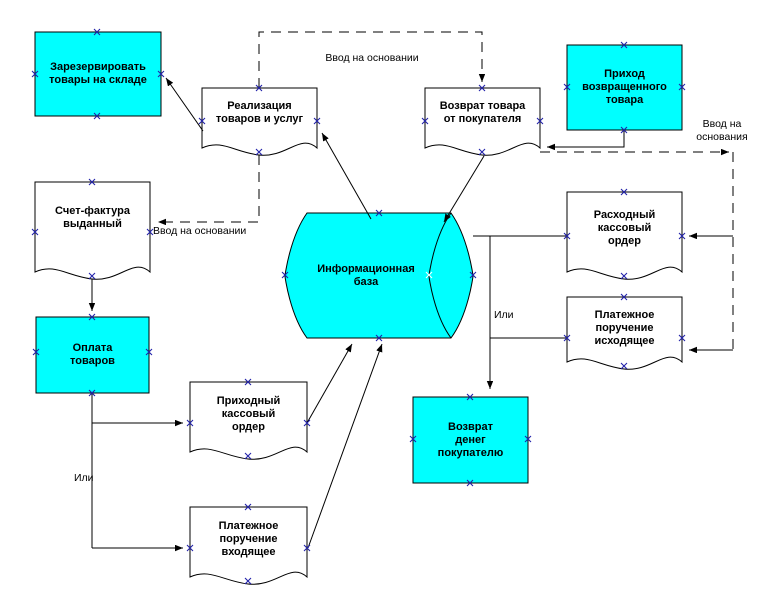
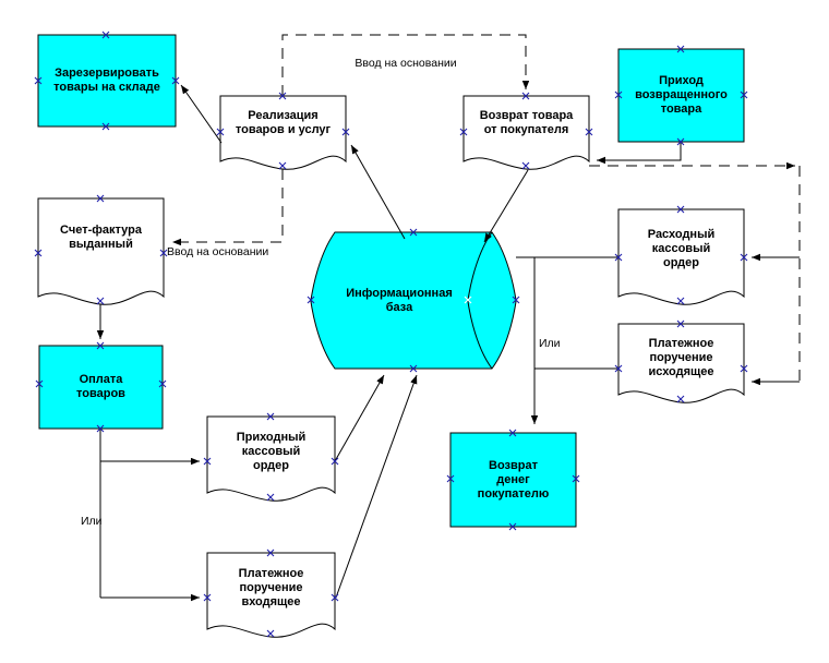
  Зарезервировать
  товары на складе
  Реализация
  товаров и услуг
  Возврат товара
  от покупателя
  Приход
  возвращенного
  товара
  Счет-фактура
  выданный
  Информационная
  база
  Расходный
  кассовый
  ордер
  Платежное
  поручение
  исходящее
  Оплата
  товаров
  Приходный
  кассовый
  ордер
  Возврат
  денег
  покупателю
  Платежное
  поручение
  входящее
  Ввод на основании
  Ввод на основании
- Ввод на
- основания
  Или
  Или
